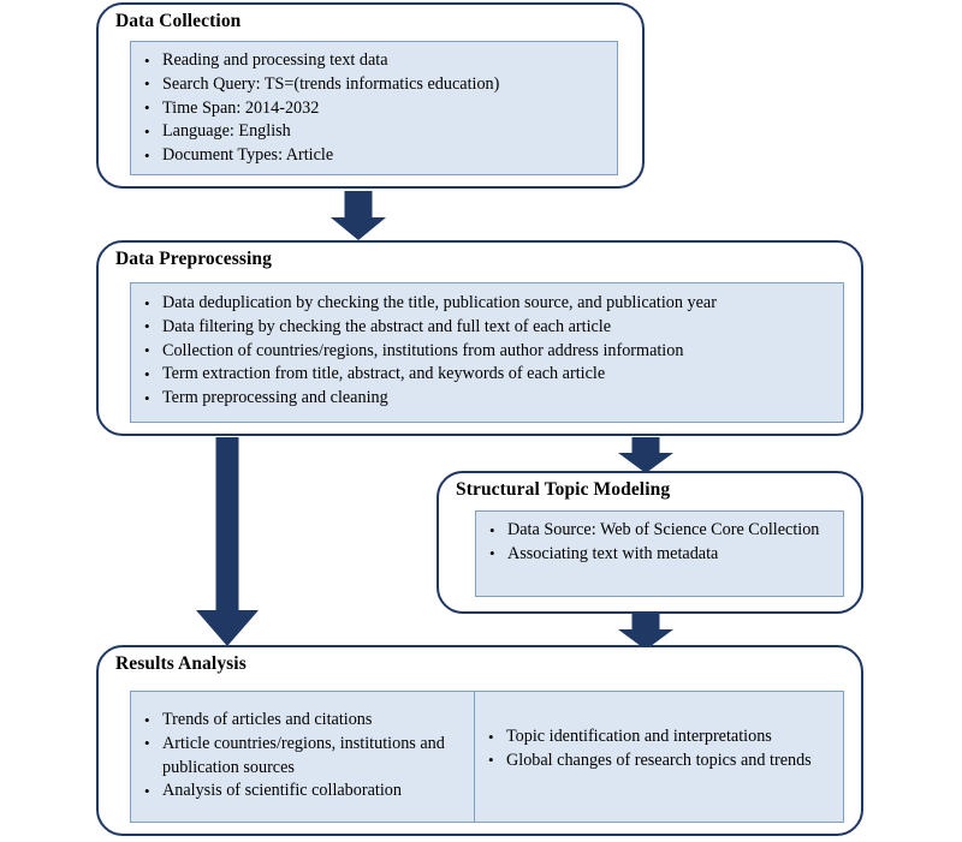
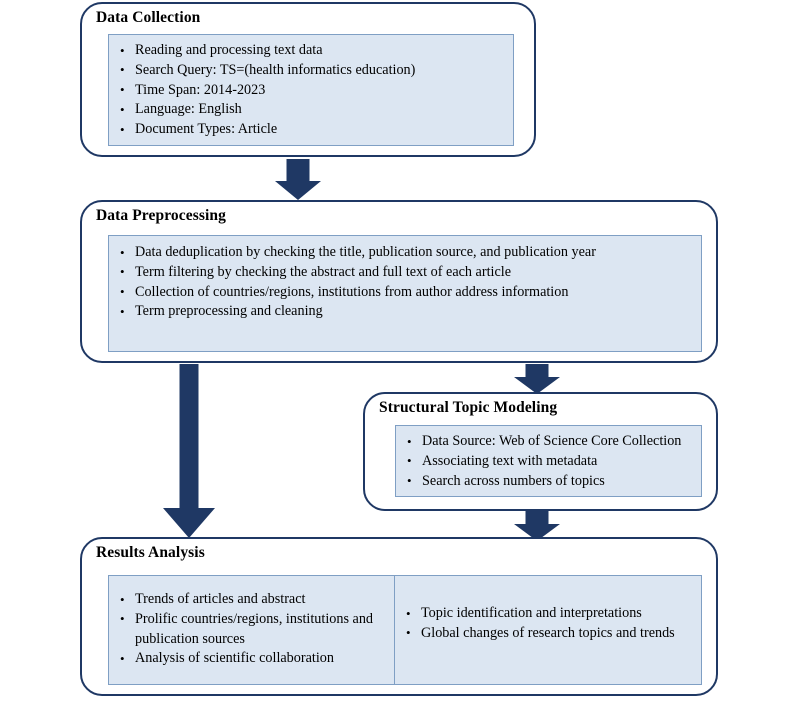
  Data Collection
  Reading and processing text data
- Search Query: TS=(trends informatics education)
+ Search Query: TS=(health informatics education)
- Time Span: 2014-2032
+ Time Span: 2014-2023
  Language: English
  Document Types: Article
  Data Preprocessing
  Data deduplication by checking the title, publication source, and publication year
- Data filtering by checking the abstract and full text of each article
+ Term filtering by checking the abstract and full text of each article
  Collection of countries/regions, institutions from author address information
- Term extraction from title, abstract, and keywords of each article
  Term preprocessing and cleaning
  Structural Topic Modeling
  Data Source: Web of Science Core Collection
  Associating text with metadata
+ Search across numbers of topics
  Results Analysis
- Trends of articles and citations
+ Trends of articles and abstract
- Article countries/regions, institutions and publication sources
+ Prolific countries/regions, institutions and publication sources
  Analysis of scientific collaboration
  Topic identification and interpretations
  Global changes of research topics and trends
